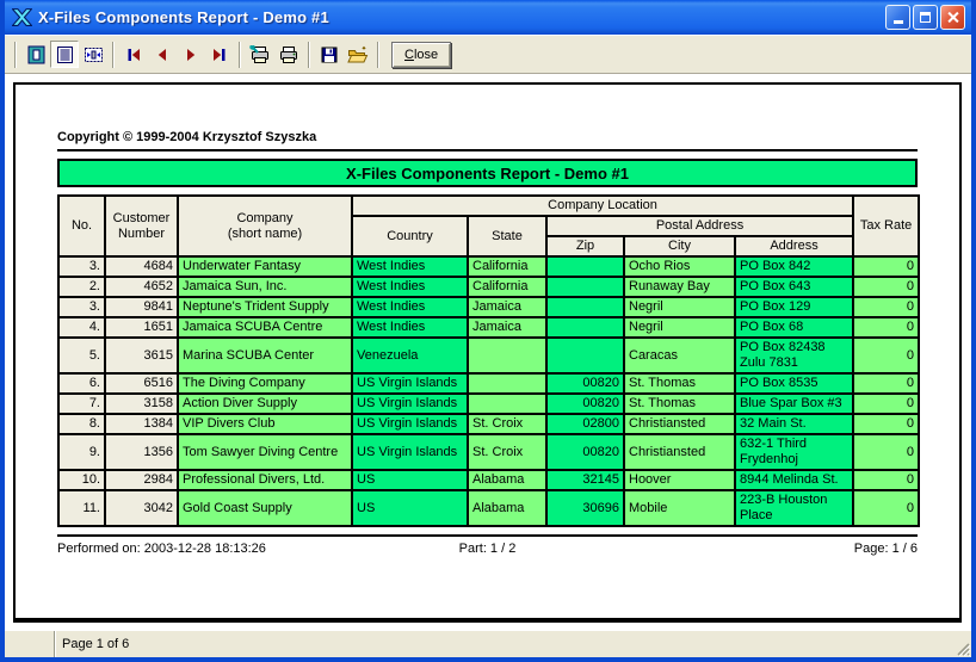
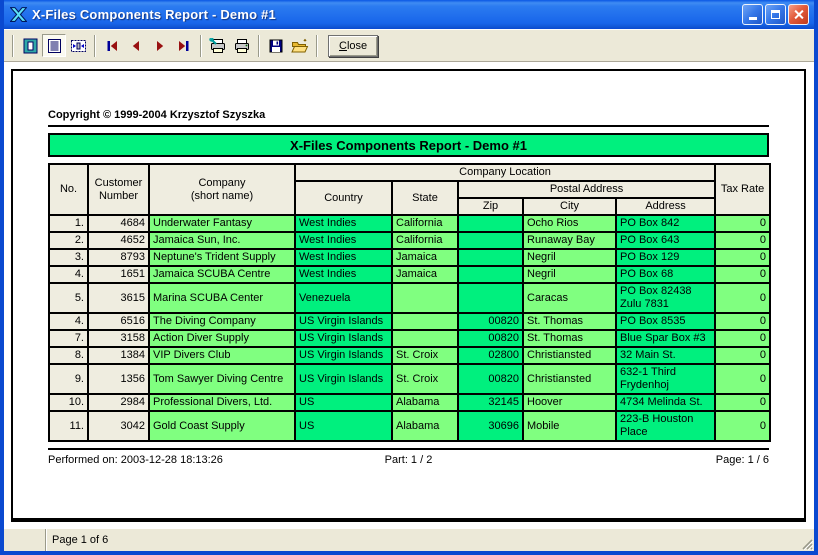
  X-Files Components Report - Demo #1
  Close
  Copyright © 1999-2004 Krzysztof Szyszka
  X-Files Components Report - Demo #1
  No.	Customer Number	Company (short name)	Company Location	Tax Rate
  Country	State	Postal Address
  Zip	City	Address
- 3.	4684	Underwater Fantasy	West Indies	California		Ocho Rios	PO Box 842	0
+ 1.	4684	Underwater Fantasy	West Indies	California		Ocho Rios	PO Box 842	0
  2.	4652	Jamaica Sun, Inc.	West Indies	California		Runaway Bay	PO Box 643	0
- 3.	9841	Neptune's Trident Supply	West Indies	Jamaica		Negril	PO Box 129	0
+ 3.	8793	Neptune's Trident Supply	West Indies	Jamaica		Negril	PO Box 129	0
  4.	1651	Jamaica SCUBA Centre	West Indies	Jamaica		Negril	PO Box 68	0
  5.	3615	Marina SCUBA Center	Venezuela			Caracas	PO Box 82438 Zulu 7831	0
- 6.	6516	The Diving Company	US Virgin Islands		00820	St. Thomas	PO Box 8535	0
+ 4.	6516	The Diving Company	US Virgin Islands		00820	St. Thomas	PO Box 8535	0
  7.	3158	Action Diver Supply	US Virgin Islands		00820	St. Thomas	Blue Spar Box #3	0
  8.	1384	VIP Divers Club	US Virgin Islands	St. Croix	02800	Christiansted	32 Main St.	0
  9.	1356	Tom Sawyer Diving Centre	US Virgin Islands	St. Croix	00820	Christiansted	632-1 Third Frydenhoj	0
- 10.	2984	Professional Divers, Ltd.	US	Alabama	32145	Hoover	8944 Melinda St.	0
+ 10.	2984	Professional Divers, Ltd.	US	Alabama	32145	Hoover	4734 Melinda St.	0
  11.	3042	Gold Coast Supply	US	Alabama	30696	Mobile	223-B Houston Place	0
  Performed on: 2003-12-28 18:13:26
  Part: 1 / 2
  Page: 1 / 6
  Page 1 of 6
